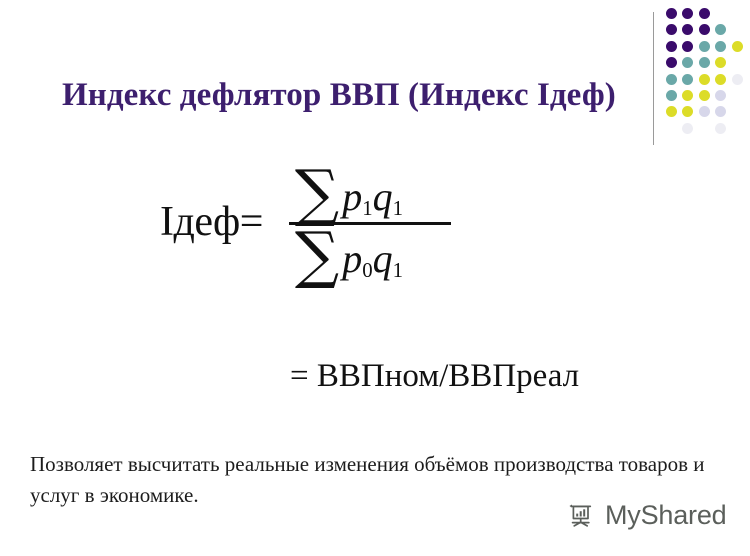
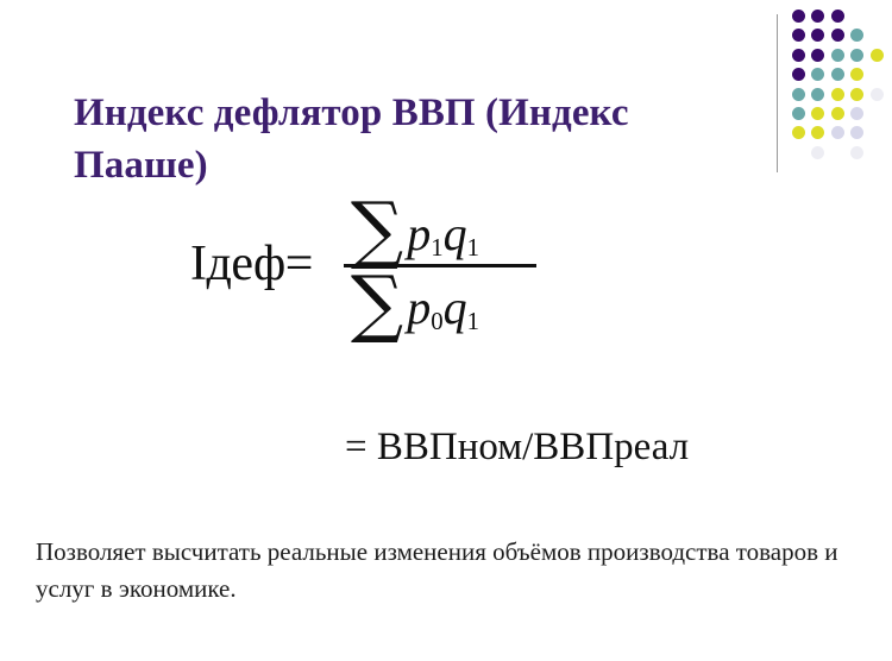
- Индекс дефлятор ВВП (Индекс Iдеф)
+ Индекс дефлятор ВВП (Индекс Пааше)
  Iдеф=
  ∑
  p1q1
  ∑
  p0q1
  = ВВПном/ВВПреал
  Позволяет высчитать реальные изменения объёмов производства товаров и услуг в экономике.
- MyShared
